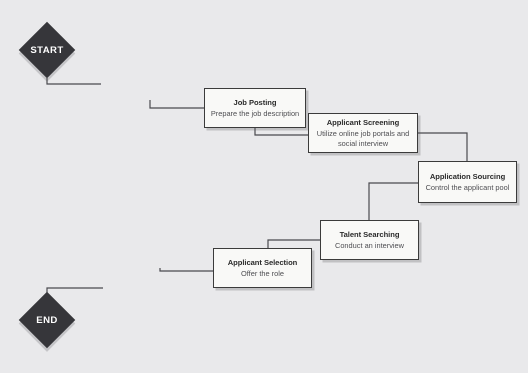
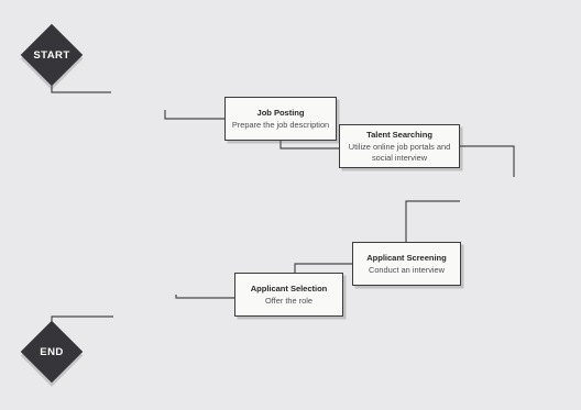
  START
  END
  Job Posting
  Prepare the job description
- Applicant Screening
+ Talent Searching
  Utilize online job portals and social interview
- Application Sourcing
- Control the applicant pool
- Talent Searching
+ Applicant Screening
  Conduct an interview
  Applicant Selection
  Offer the role
